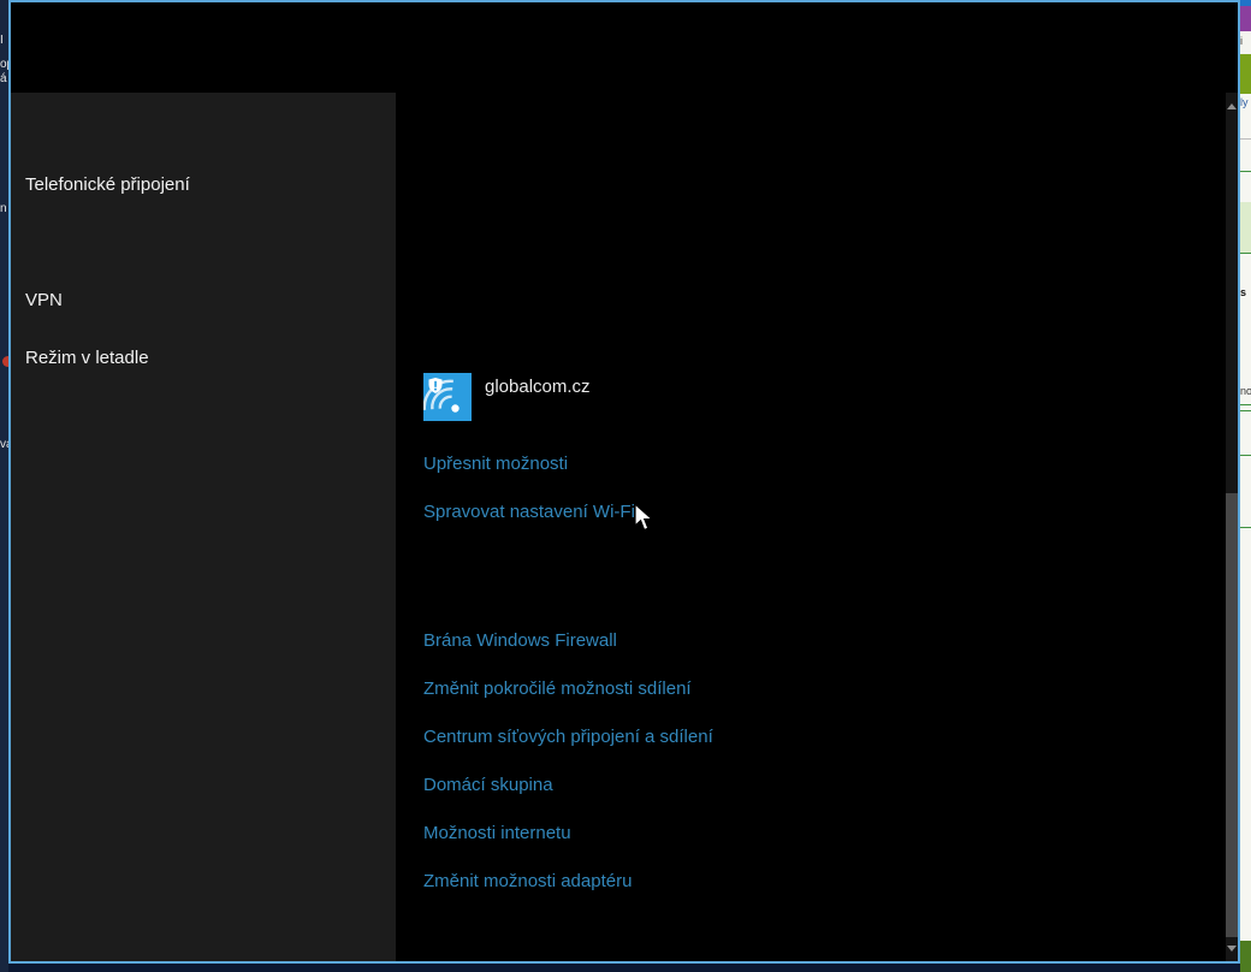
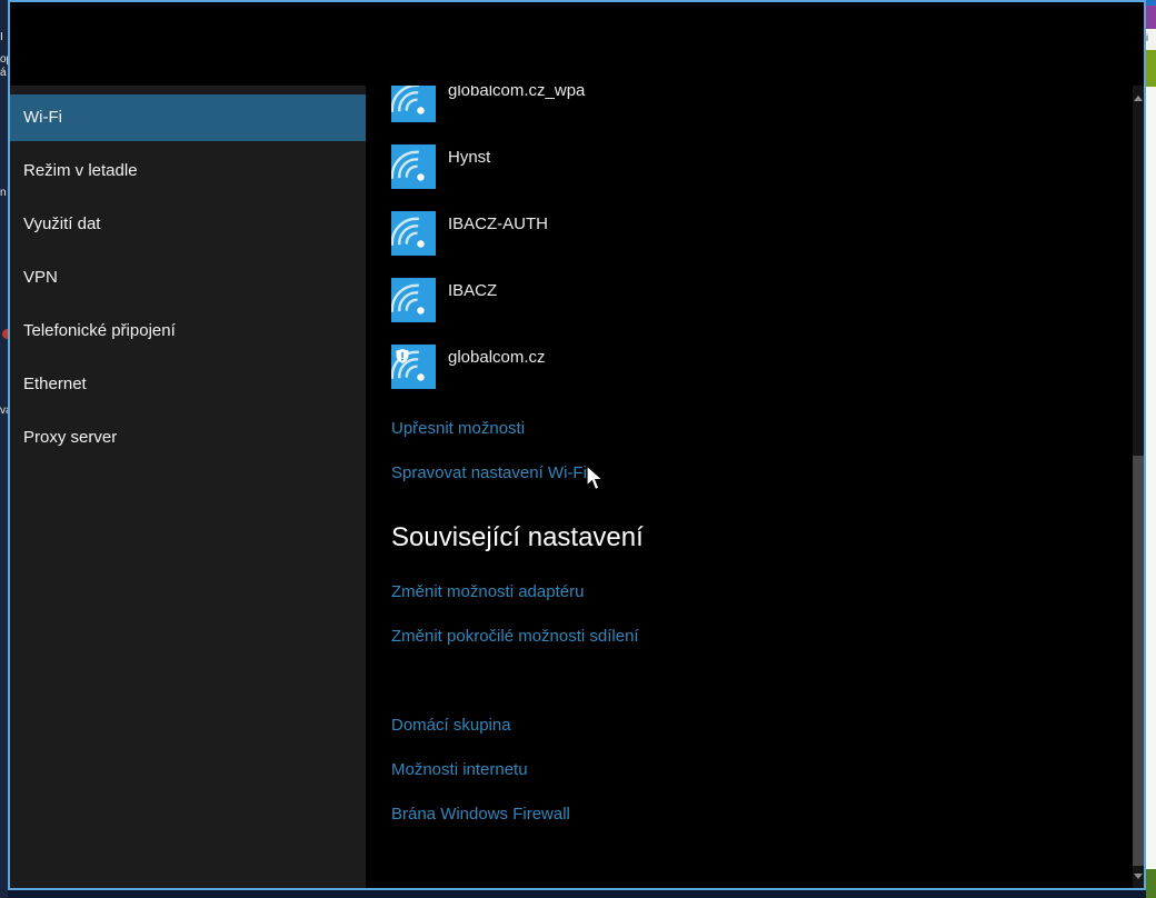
  I
  á
  n
+ Wi-Fi
- Telefonické připojení
+ Režim v letadle
+ Využití dat
  VPN
- Režim v letadle
+ Telefonické připojení
+ Ethernet
+ Proxy server
+ globalcom.cz_wpa
+ Hynst
+ IBACZ-AUTH
+ IBACZ
  globalcom.cz
  Upřesnit možnosti
  Spravovat nastavení Wi-Fi
+ Související nastavení
- Brána Windows Firewall
+ Změnit možnosti adaptéru
  Změnit pokročilé možnosti sdílení
- Centrum síťových připojení a sdílení
  Domácí skupina
  Možnosti internetu
- Změnit možnosti adaptéru
+ Brána Windows Firewall
  i
- ly
- s
- no
